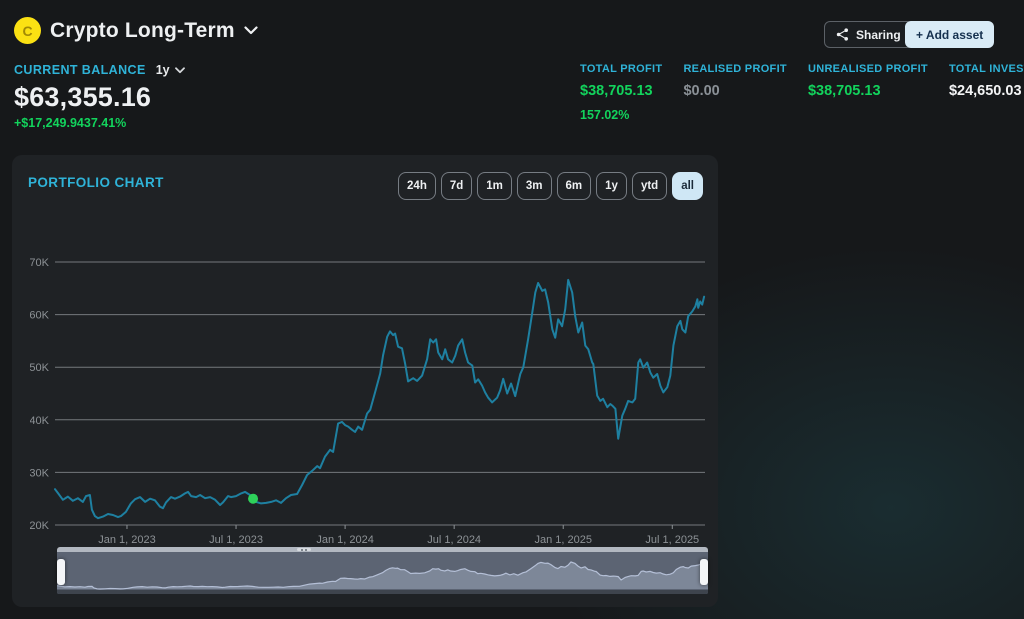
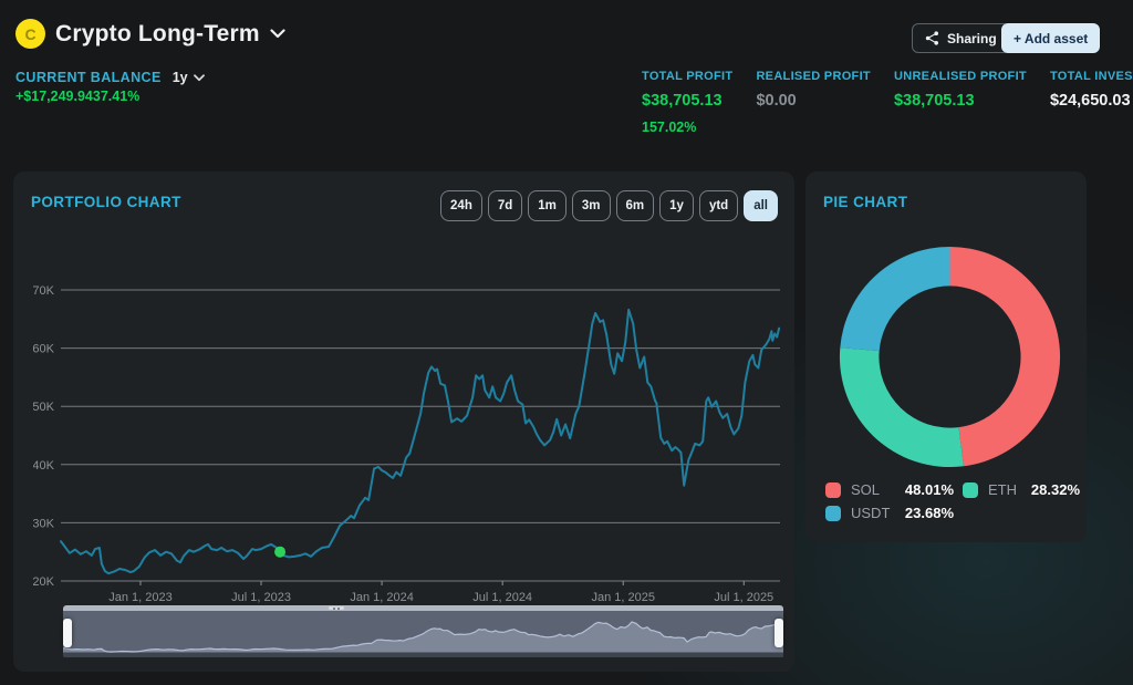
  C
  Crypto Long-Term
  Sharing
  + Add asset
  CURRENT BALANCE
  1y
- $63,355.16
  +$17,249.9437.41%
  TOTAL PROFIT
  $38,705.13
  157.02%
  REALISED PROFIT
  $0.00
  UNREALISED PROFIT
  $38,705.13
  TOTAL INVES
  $24,650.03
  PORTFOLIO CHART
  24h
  7d
  1m
  3m
  6m
  1y
  ytd
  all
  70K
  60K
  50K
  40K
  30K
  20K
  Jan 1, 2023
  Jul 1, 2023
  Jan 1, 2024
  Jul 1, 2024
  Jan 1, 2025
  Jul 1, 2025
+ PIE CHART
+ SOL
+ 48.01%
+ ETH
+ 28.32%
+ USDT
+ 23.68%
